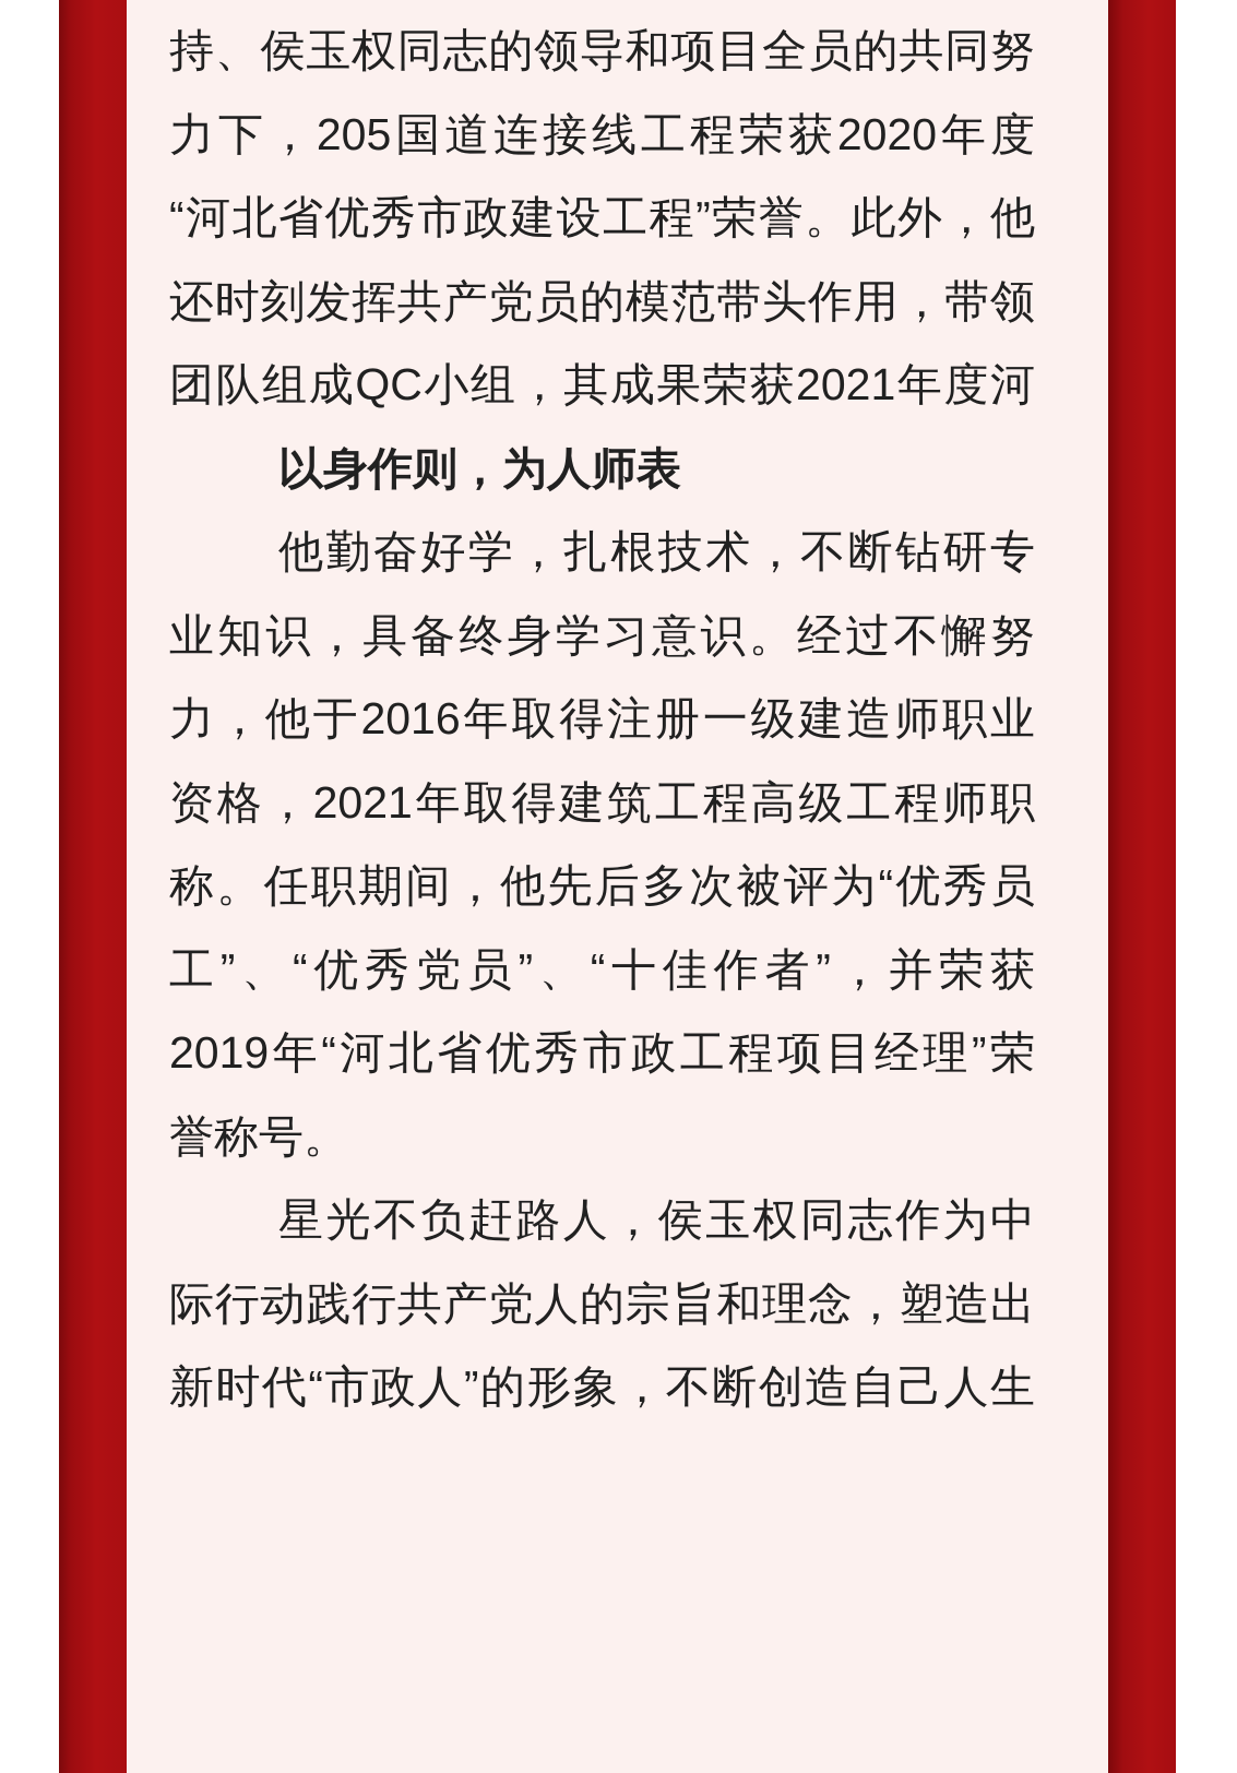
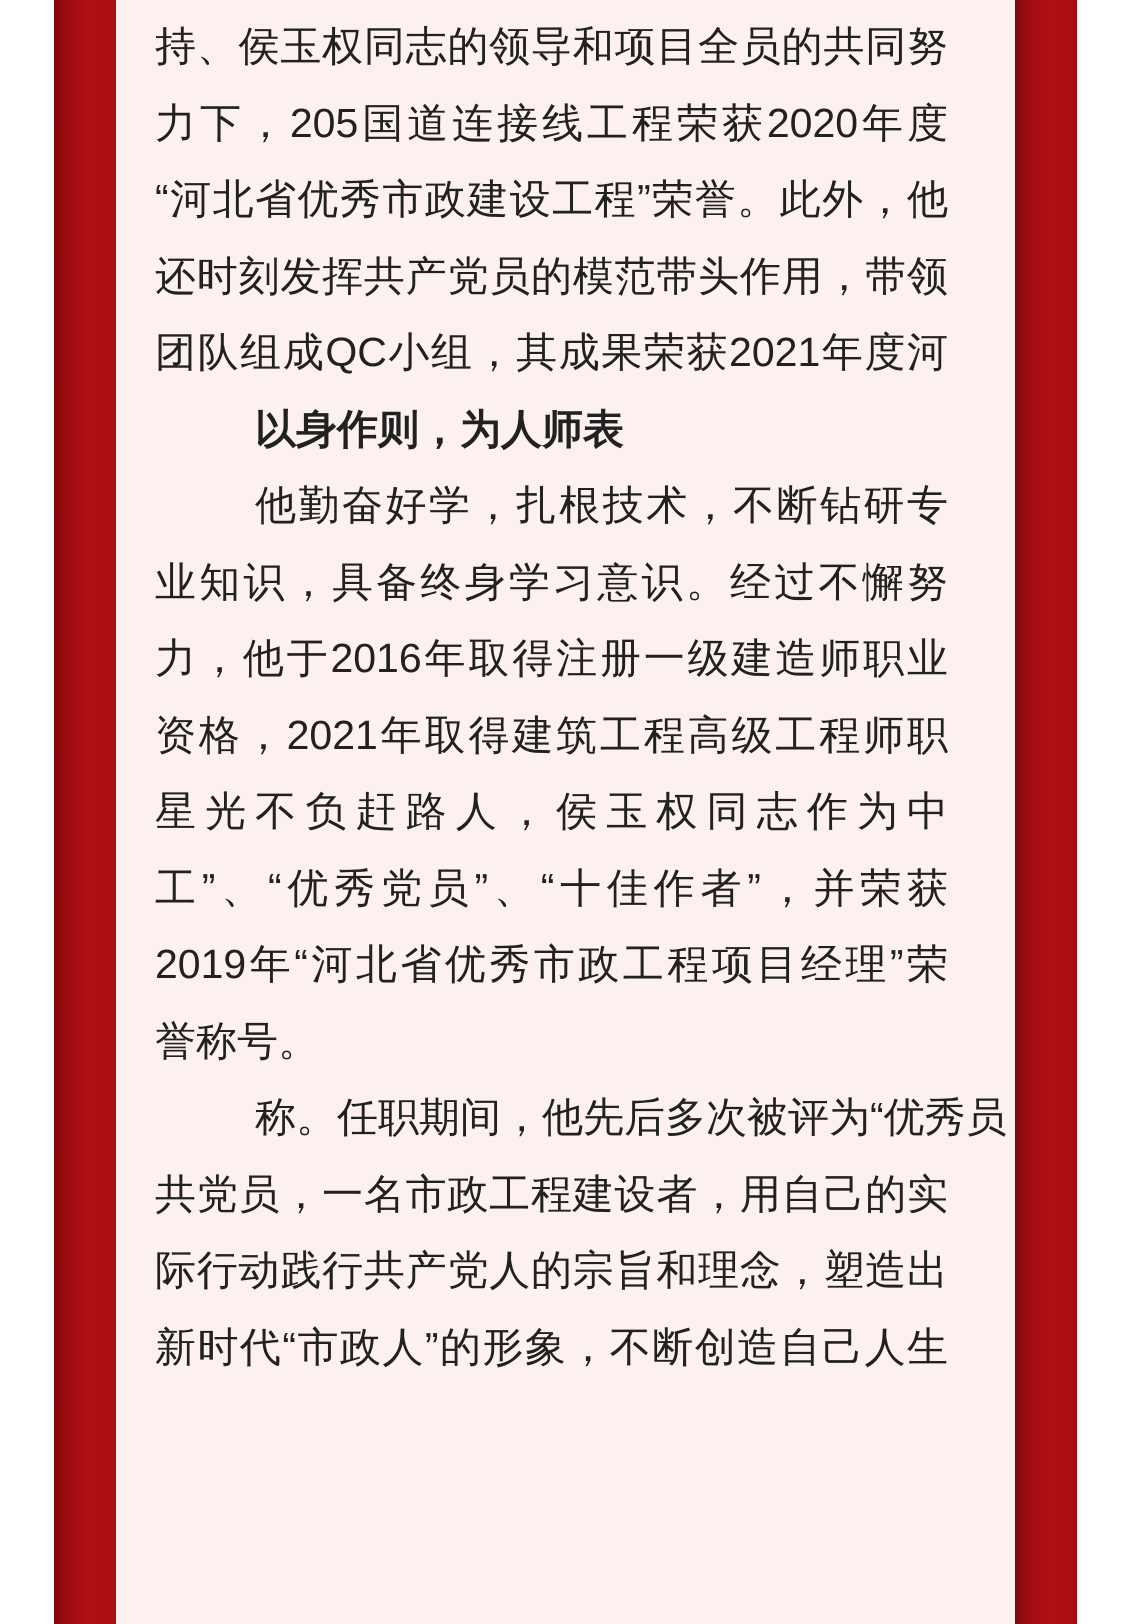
  持、侯玉权同志的领导和项目全员的共同努
  力下，205国道连接线工程荣获2020年度
  “河北省优秀市政建设工程”荣誉。此外，他
  还时刻发挥共产党员的模范带头作用，带领
  团队组成QC小组，其成果荣获2021年度河
  以身作则，为人师表
  他勤奋好学，扎根技术，不断钻研专
  业知识，具备终身学习意识。经过不懈努
  力，他于2016年取得注册一级建造师职业
  资格，2021年取得建筑工程高级工程师职
- 称。任职期间，他先后多次被评为“优秀员
+ 星光不负赶路人，侯玉权同志作为中
  工”、“优秀党员”、“十佳作者”，并荣获
  2019年“河北省优秀市政工程项目经理”荣
  誉称号。
- 星光不负赶路人，侯玉权同志作为中
+ 称。任职期间，他先后多次被评为“优秀员
+ 共党员，一名市政工程建设者，用自己的实
  际行动践行共产党人的宗旨和理念，塑造出
  新时代“市政人”的形象，不断创造自己人生
